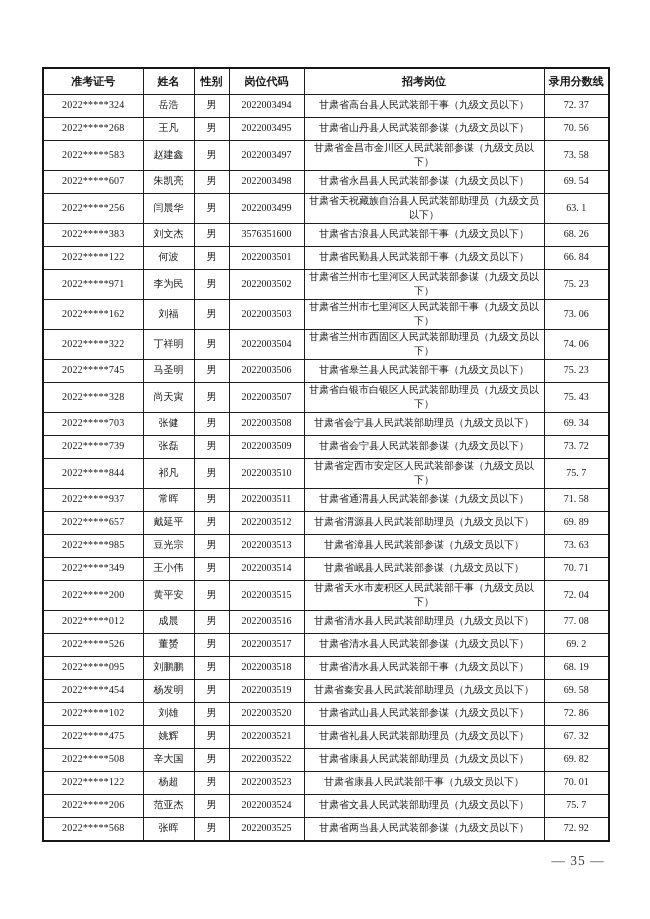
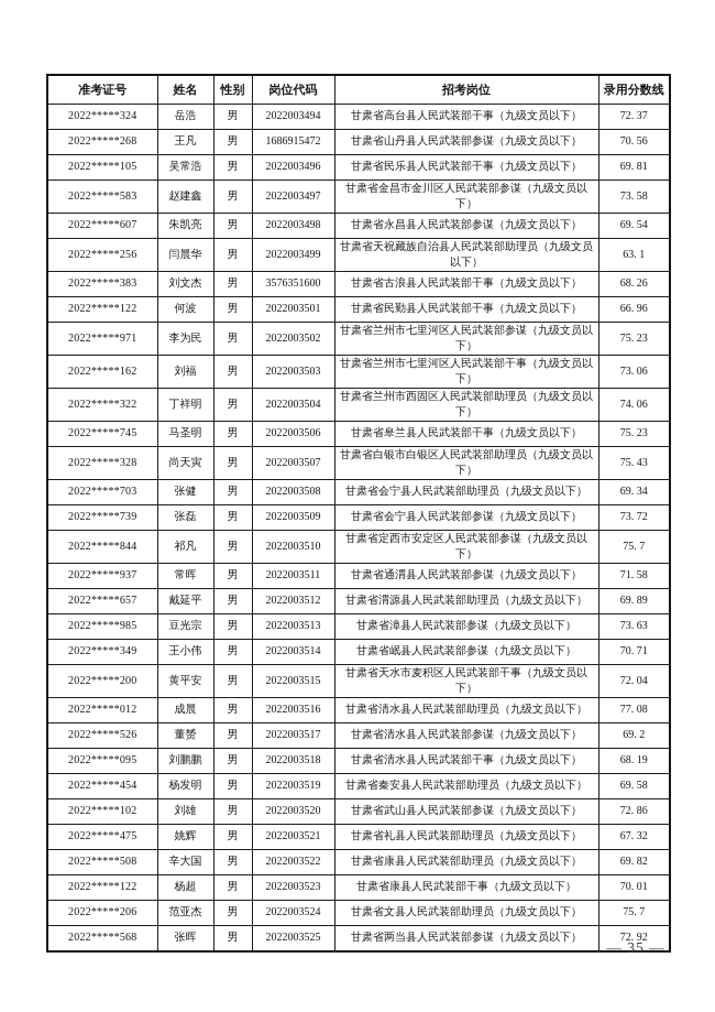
  准考证号	姓名	性别	岗位代码	招考岗位	录用分数线
  2022*****324	岳浩	男	2022003494	甘肃省高台县人民武装部干事（九级文员以下）	72. 37
- 2022*****268	王凡	男	2022003495	甘肃省山丹县人民武装部参谋（九级文员以下）	70. 56
+ 2022*****268	王凡	男	1686915472	甘肃省山丹县人民武装部参谋（九级文员以下）	70. 56
+ 2022*****105	吴常浩	男	2022003496	甘肃省民乐县人民武装部干事（九级文员以下）	69. 81
  2022*****583	赵建鑫	男	2022003497	甘肃省金昌市金川区人民武装部参谋（九级文员以下）	73. 58
  2022*****607	朱凯亮	男	2022003498	甘肃省永昌县人民武装部参谋（九级文员以下）	69. 54
  2022*****256	闫晨华	男	2022003499	甘肃省天祝藏族自治县人民武装部助理员（九级文员以下）	63. 1
  2022*****383	刘文杰	男	3576351600	甘肃省古浪县人民武装部干事（九级文员以下）	68. 26
- 2022*****122	何波	男	2022003501	甘肃省民勤县人民武装部干事（九级文员以下）	66. 84
+ 2022*****122	何波	男	2022003501	甘肃省民勤县人民武装部干事（九级文员以下）	66. 96
  2022*****971	李为民	男	2022003502	甘肃省兰州市七里河区人民武装部参谋（九级文员以下）	75. 23
  2022*****162	刘福	男	2022003503	甘肃省兰州市七里河区人民武装部干事（九级文员以下）	73. 06
  2022*****322	丁祥明	男	2022003504	甘肃省兰州市西固区人民武装部助理员（九级文员以下）	74. 06
  2022*****745	马圣明	男	2022003506	甘肃省皋兰县人民武装部干事（九级文员以下）	75. 23
  2022*****328	尚天寅	男	2022003507	甘肃省白银市白银区人民武装部助理员（九级文员以下）	75. 43
  2022*****703	张健	男	2022003508	甘肃省会宁县人民武装部助理员（九级文员以下）	69. 34
  2022*****739	张磊	男	2022003509	甘肃省会宁县人民武装部参谋（九级文员以下）	73. 72
  2022*****844	祁凡	男	2022003510	甘肃省定西市安定区人民武装部参谋（九级文员以下）	75. 7
  2022*****937	常晖	男	2022003511	甘肃省通渭县人民武装部参谋（九级文员以下）	71. 58
  2022*****657	戴延平	男	2022003512	甘肃省渭源县人民武装部助理员（九级文员以下）	69. 89
  2022*****985	豆光宗	男	2022003513	甘肃省漳县人民武装部参谋（九级文员以下）	73. 63
  2022*****349	王小伟	男	2022003514	甘肃省岷县人民武装部参谋（九级文员以下）	70. 71
  2022*****200	黄平安	男	2022003515	甘肃省天水市麦积区人民武装部干事（九级文员以下）	72. 04
  2022*****012	成晨	男	2022003516	甘肃省清水县人民武装部助理员（九级文员以下）	77. 08
  2022*****526	董赟	男	2022003517	甘肃省清水县人民武装部参谋（九级文员以下）	69. 2
  2022*****095	刘鹏鹏	男	2022003518	甘肃省清水县人民武装部干事（九级文员以下）	68. 19
  2022*****454	杨发明	男	2022003519	甘肃省秦安县人民武装部助理员（九级文员以下）	69. 58
  2022*****102	刘雄	男	2022003520	甘肃省武山县人民武装部参谋（九级文员以下）	72. 86
  2022*****475	姚辉	男	2022003521	甘肃省礼县人民武装部助理员（九级文员以下）	67. 32
  2022*****508	辛大国	男	2022003522	甘肃省康县人民武装部助理员（九级文员以下）	69. 82
  2022*****122	杨超	男	2022003523	甘肃省康县人民武装部干事（九级文员以下）	70. 01
  2022*****206	范亚杰	男	2022003524	甘肃省文县人民武装部助理员（九级文员以下）	75. 7
  2022*****568	张晖	男	2022003525	甘肃省两当县人民武装部参谋（九级文员以下）	72. 92
  — 35 —
